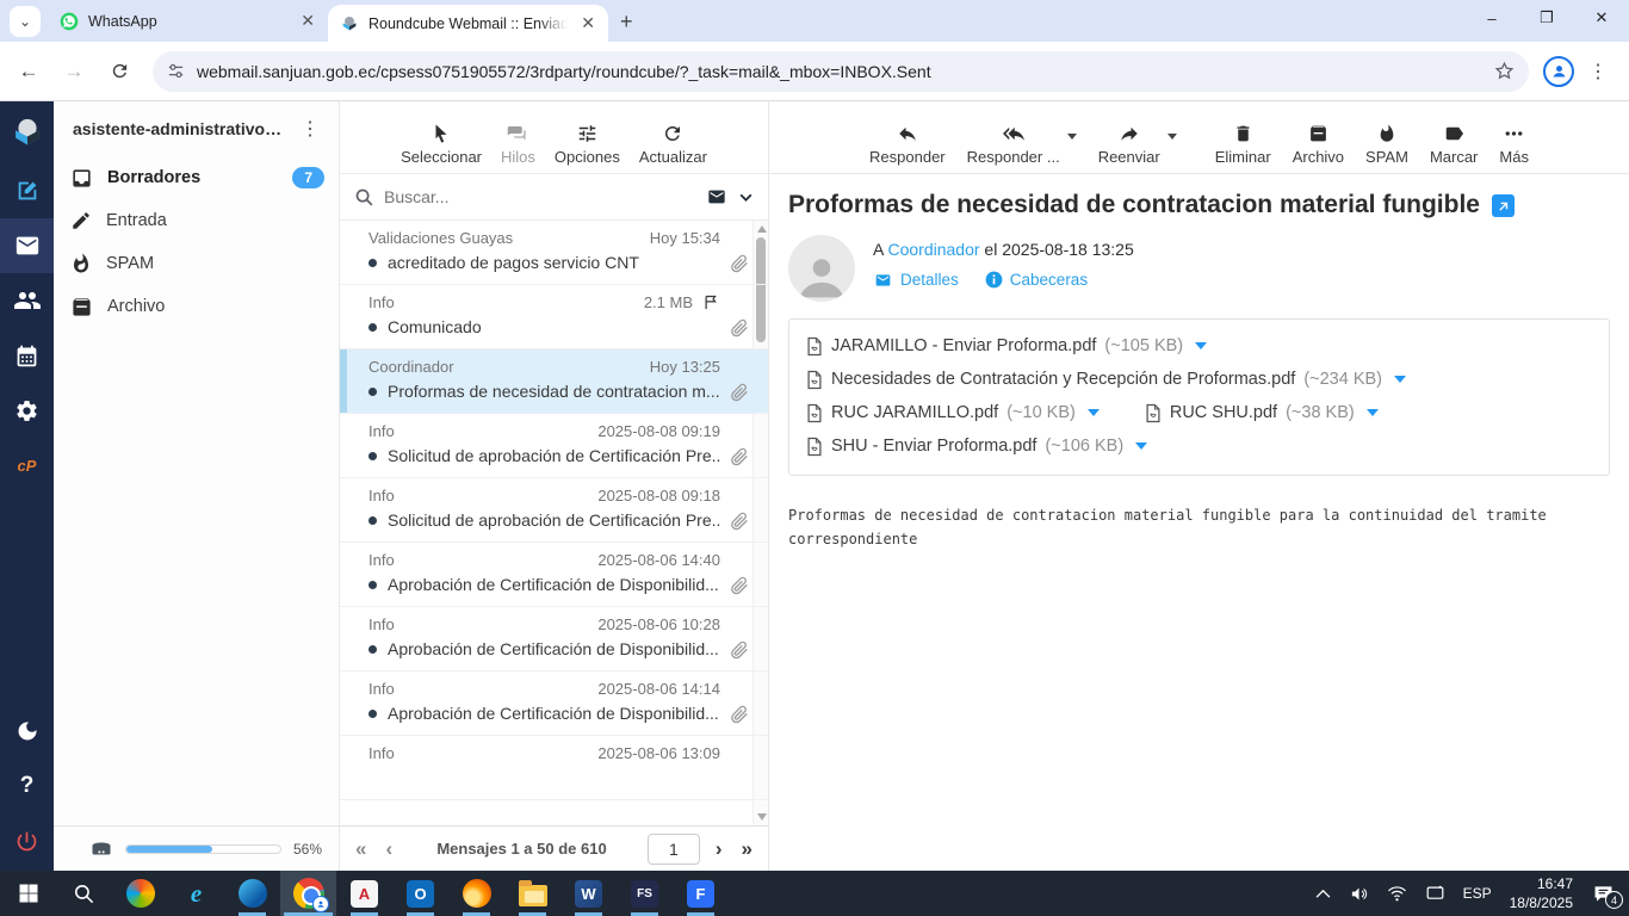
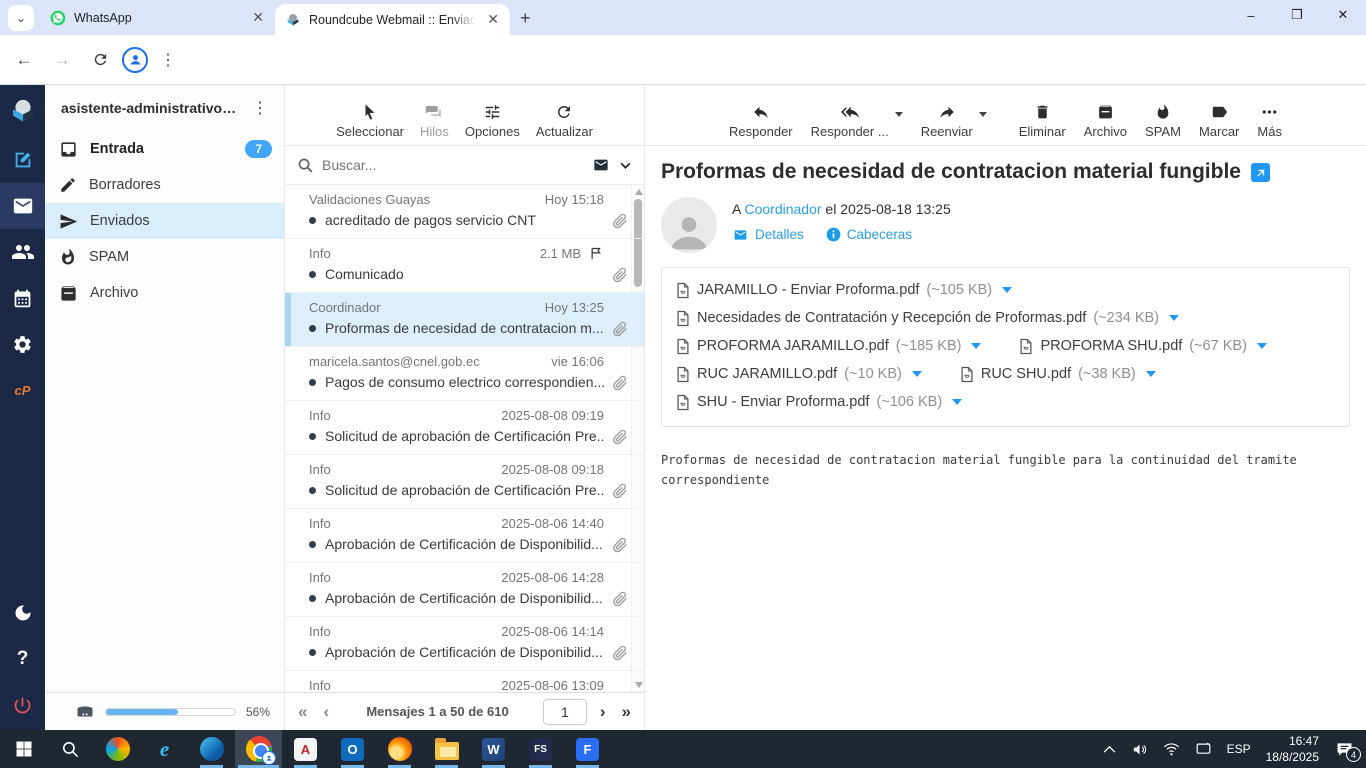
  ⌄
  WhatsApp
  ✕
  Roundcube Webmail :: Enviad
  ✕
  +
  –
  ❐
  ✕
  ←
  →
- webmail.sanjuan.gob.ec/cpsess0751905572/3rdparty/roundcube/?_task=mail&_mbox=INBOX.Sent
  ⋮
  cP
  ?
  asistente-administrativo@s
  ⋮
- Borradores
+ Entrada
  7
- Entrada
+ Borradores
+ Enviados
  SPAM
  Archivo
  56%
  Seleccionar
  Hilos
  Opciones
  Actualizar
  Buscar...
  Validaciones Guayas
- Hoy 15:34
+ Hoy 15:18
  acreditado de pagos servicio CNT
  Info
  2.1 MB
  Comunicado
  Coordinador
  Hoy 13:25
  Proformas de necesidad de contratacion m...
+ maricela.santos@cnel.gob.ec
+ vie 16:06
+ Pagos de consumo electrico correspondien...
  Info
  2025-08-08 09:19
  Solicitud de aprobación de Certificación Pre..
  Info
  2025-08-08 09:18
  Solicitud de aprobación de Certificación Pre..
  Info
  2025-08-06 14:40
  Aprobación de Certificación de Disponibilid...
  Info
- 2025-08-06 10:28
+ 2025-08-06 14:28
  Aprobación de Certificación de Disponibilid...
  Info
  2025-08-06 14:14
  Aprobación de Certificación de Disponibilid...
  Info
  2025-08-06 13:09
  «
  ‹
  Mensajes 1 a 50 de 610
  1
  ›
  »
  Responder
  Responder ...
  Reenviar
  Eliminar
  Archivo
  SPAM
  Marcar
  Más
  Proformas de necesidad de contratacion material fungible
  A Coordinador el 2025-08-18 13:25
  Detalles
  Cabeceras
  JARAMILLO - Enviar Proforma.pdf
  (~105 KB)
  Necesidades de Contratación y Recepción de Proformas.pdf
  (~234 KB)
+ PROFORMA JARAMILLO.pdf
+ (~185 KB)
+ PROFORMA SHU.pdf
+ (~67 KB)
  RUC JARAMILLO.pdf
  (~10 KB)
  RUC SHU.pdf
  (~38 KB)
  SHU - Enviar Proforma.pdf
  (~106 KB)
  Proformas de necesidad de contratacion material fungible para la continuidad del tramite correspondiente
  e
  A
  O
  W
  FS
  F
  ESP
  16:47
  18/8/2025
  4
